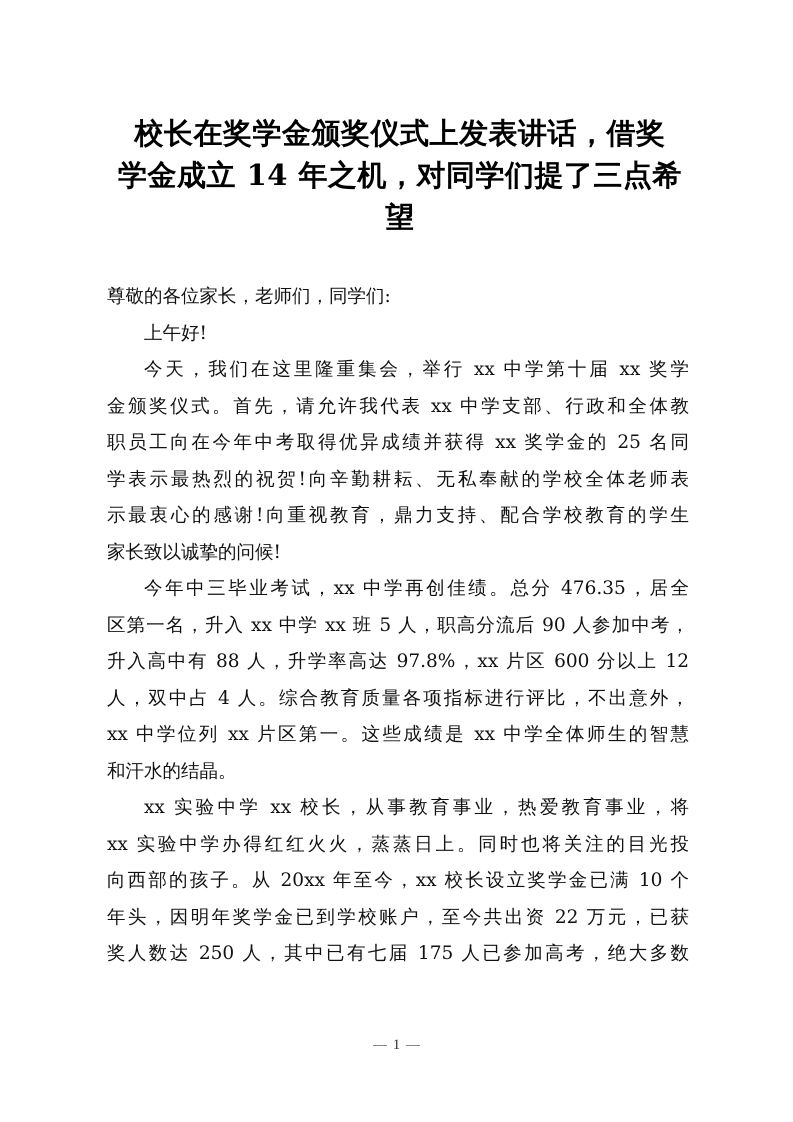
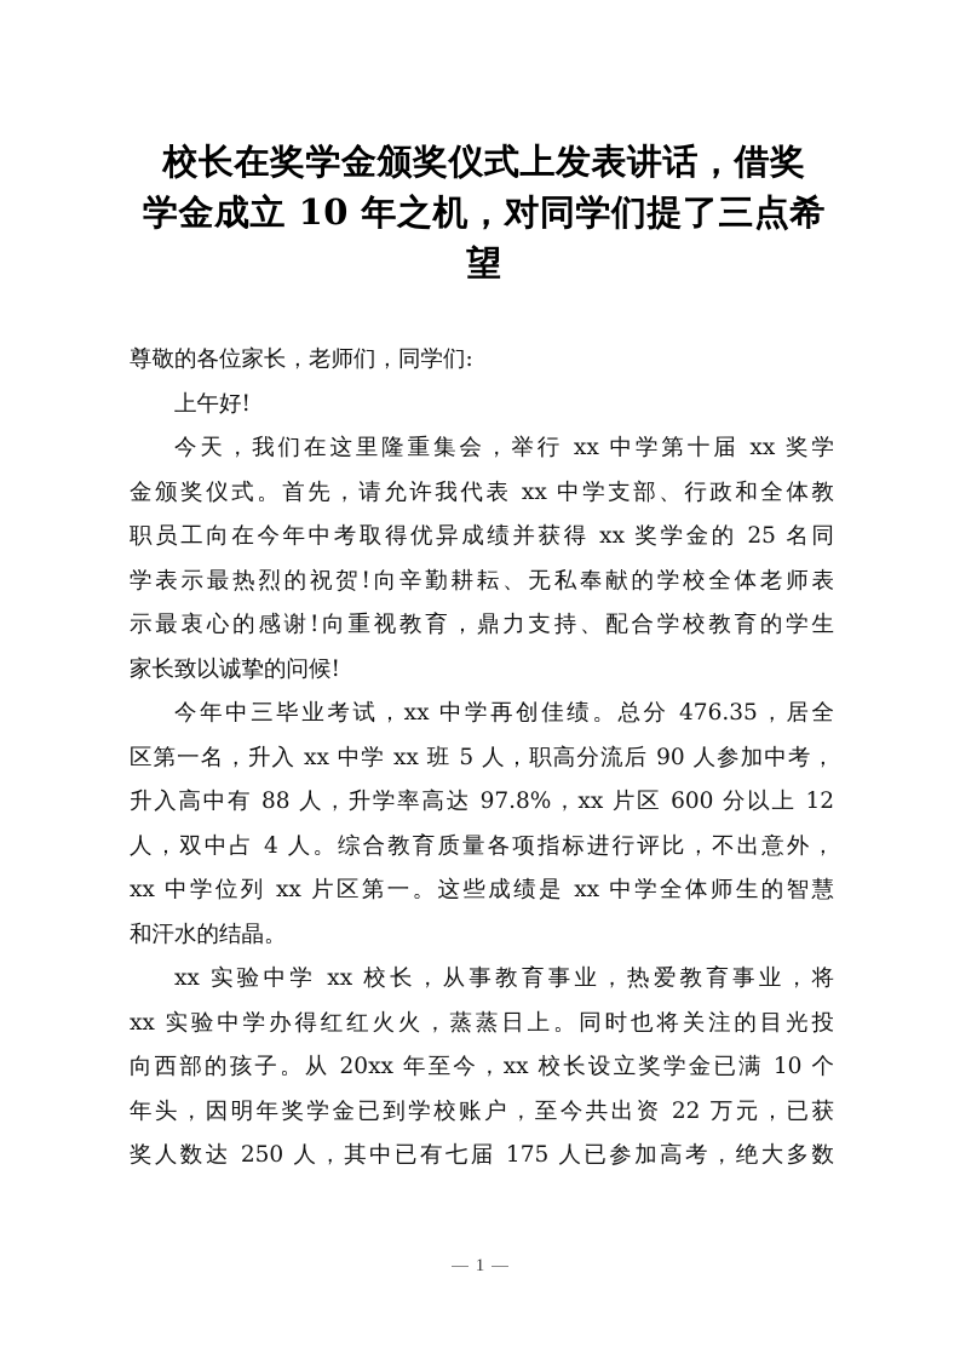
  校长在奖学金颁奖仪式上发表讲话，借奖
- 学金成立 14 年之机，对同学们提了三点希
+ 学金成立 10 年之机，对同学们提了三点希
  望
  尊敬的各位家长，老师们，同学们:
  上午好!
  今天，我们在这里隆重集会，举行 xx 中学第十届 xx 奖学
  金颁奖仪式。首先，请允许我代表 xx 中学支部、行政和全体教
  职员工向在今年中考取得优异成绩并获得 xx 奖学金的 25 名同
  学表示最热烈的祝贺!向辛勤耕耘、无私奉献的学校全体老师表
  示最衷心的感谢!向重视教育，鼎力支持、配合学校教育的学生
  家长致以诚挚的问候!
  今年中三毕业考试，xx 中学再创佳绩。总分 476.35，居全
  区第一名，升入 xx 中学 xx 班 5 人，职高分流后 90 人参加中考，
  升入高中有 88 人，升学率高达 97.8%，xx 片区 600 分以上 12
  人，双中占 4 人。综合教育质量各项指标进行评比，不出意外，
  xx 中学位列 xx 片区第一。这些成绩是 xx 中学全体师生的智慧
  和汗水的结晶。
  xx 实验中学 xx 校长，从事教育事业，热爱教育事业，将
  xx 实验中学办得红红火火，蒸蒸日上。同时也将关注的目光投
  向西部的孩子。从 20xx 年至今，xx 校长设立奖学金已满 10 个
  年头，因明年奖学金已到学校账户，至今共出资 22 万元，已获
  奖人数达 250 人，其中已有七届 175 人已参加高考，绝大多数
  1
